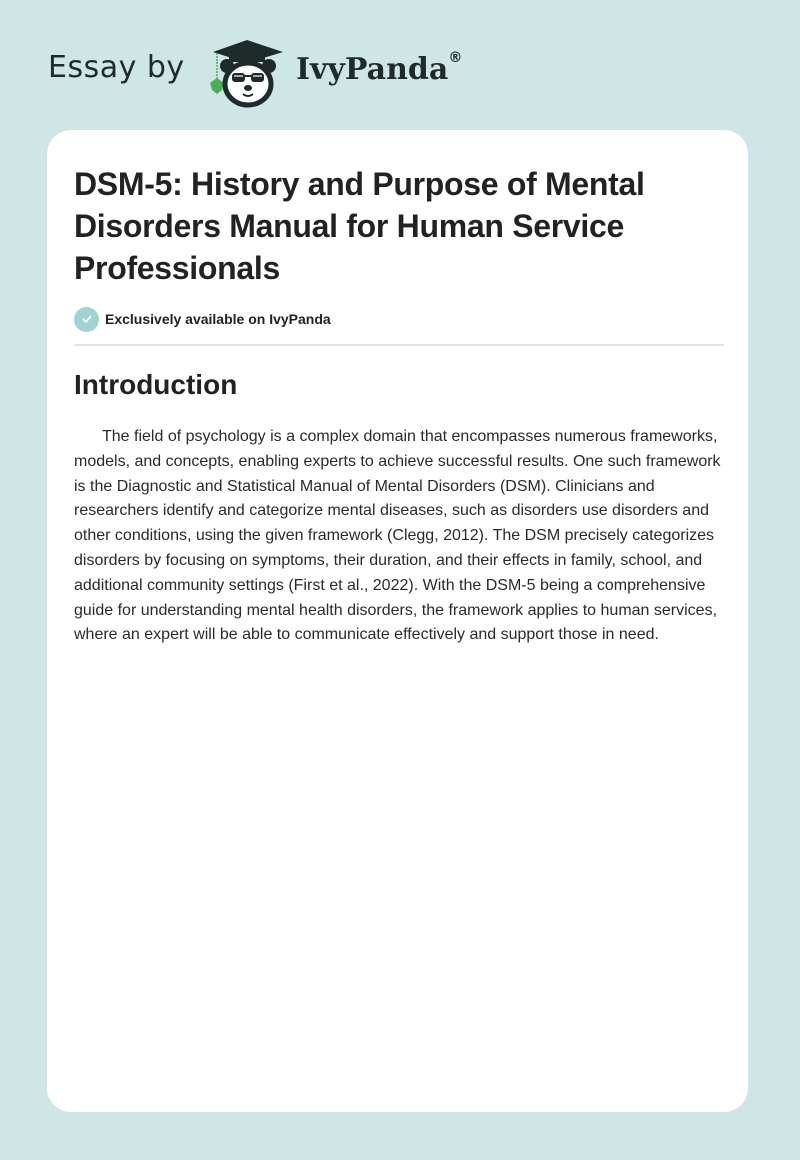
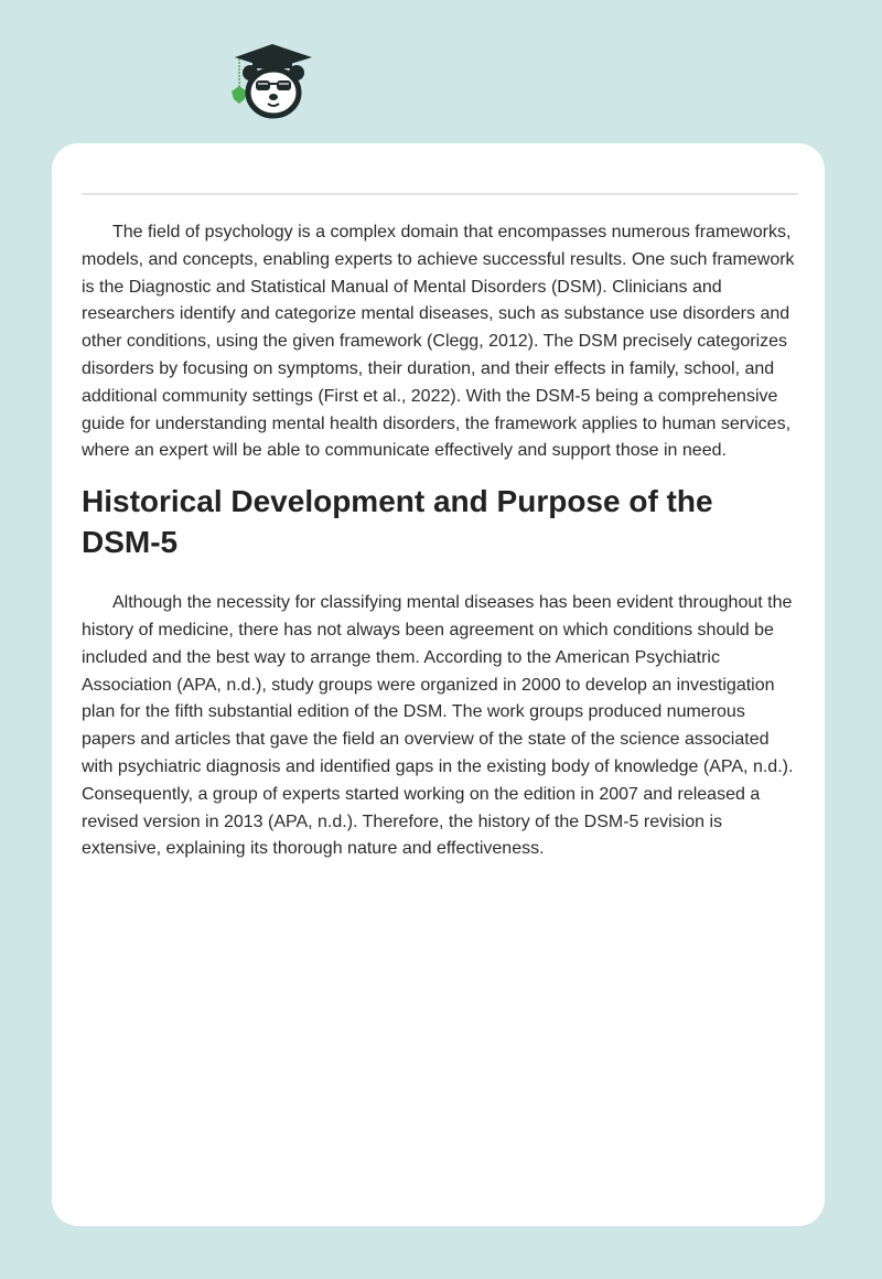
- Essay by
- IvyPanda®
- DSM-5: History and Purpose of Mental Disorders Manual for Human Service Professionals
- Exclusively available on IvyPanda
- Introduction
- The field of psychology is a complex domain that encompasses numerous frameworks, models, and concepts, enabling experts to achieve successful results. One such framework is the Diagnostic and Statistical Manual of Mental Disorders (DSM). Clinicians and researchers identify and categorize mental diseases, such as disorders use disorders and other conditions, using the given framework (Clegg, 2012). The DSM precisely categorizes disorders by focusing on symptoms, their duration, and their effects in family, school, and additional community settings (First et al., 2022). With the DSM-5 being a comprehensive guide for understanding mental health disorders, the framework applies to human services, where an expert will be able to communicate effectively and support those in need.
+ The field of psychology is a complex domain that encompasses numerous frameworks, models, and concepts, enabling experts to achieve successful results. One such framework is the Diagnostic and Statistical Manual of Mental Disorders (DSM). Clinicians and researchers identify and categorize mental diseases, such as substance use disorders and other conditions, using the given framework (Clegg, 2012). The DSM precisely categorizes disorders by focusing on symptoms, their duration, and their effects in family, school, and additional community settings (First et al., 2022). With the DSM-5 being a comprehensive guide for understanding mental health disorders, the framework applies to human services, where an expert will be able to communicate effectively and support those in need.
+ Historical Development and Purpose of the DSM-5
+ Although the necessity for classifying mental diseases has been evident throughout the history of medicine, there has not always been agreement on which conditions should be included and the best way to arrange them. According to the American Psychiatric Association (APA, n.d.), study groups were organized in 2000 to develop an investigation plan for the fifth substantial edition of the DSM. The work groups produced numerous papers and articles that gave the field an overview of the state of the science associated with psychiatric diagnosis and identified gaps in the existing body of knowledge (APA, n.d.). Consequently, a group of experts started working on the edition in 2007 and released a revised version in 2013 (APA, n.d.). Therefore, the history of the DSM-5 revision is extensive, explaining its thorough nature and effectiveness.
